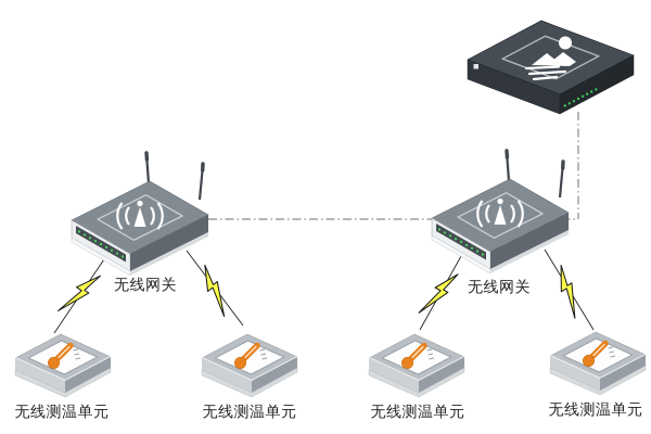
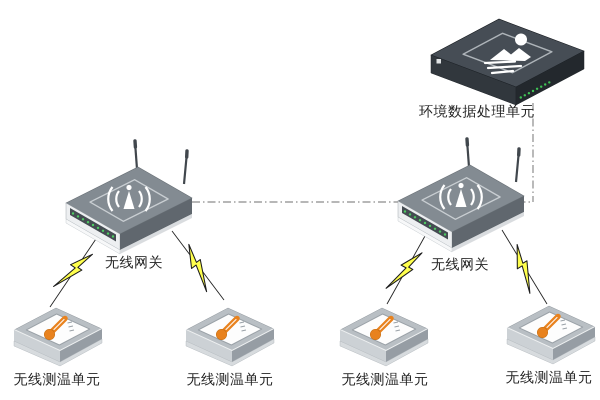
+ 环境数据处理单元
  无线网关
  无线网关
  无线测温单元
  无线测温单元
  无线测温单元
  无线测温单元
